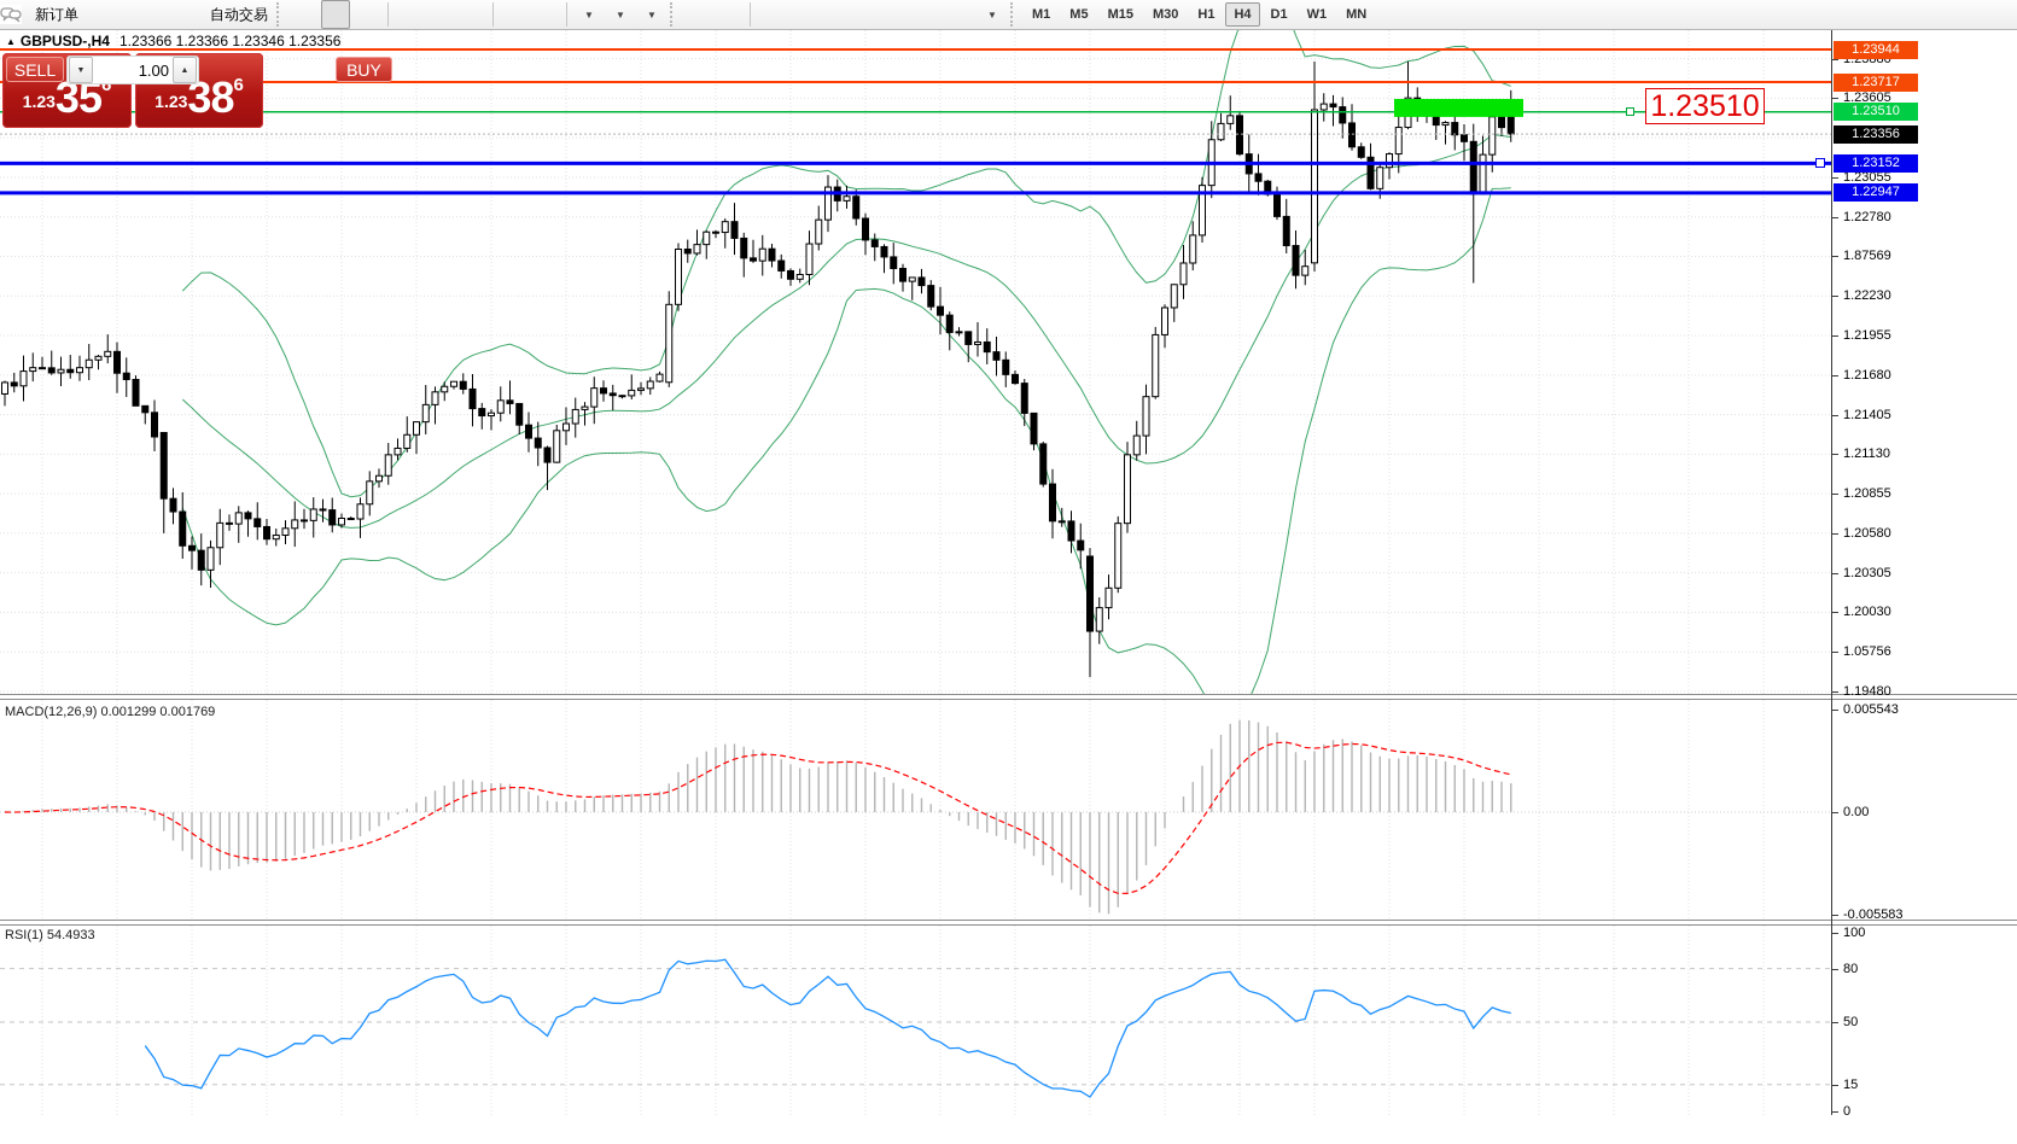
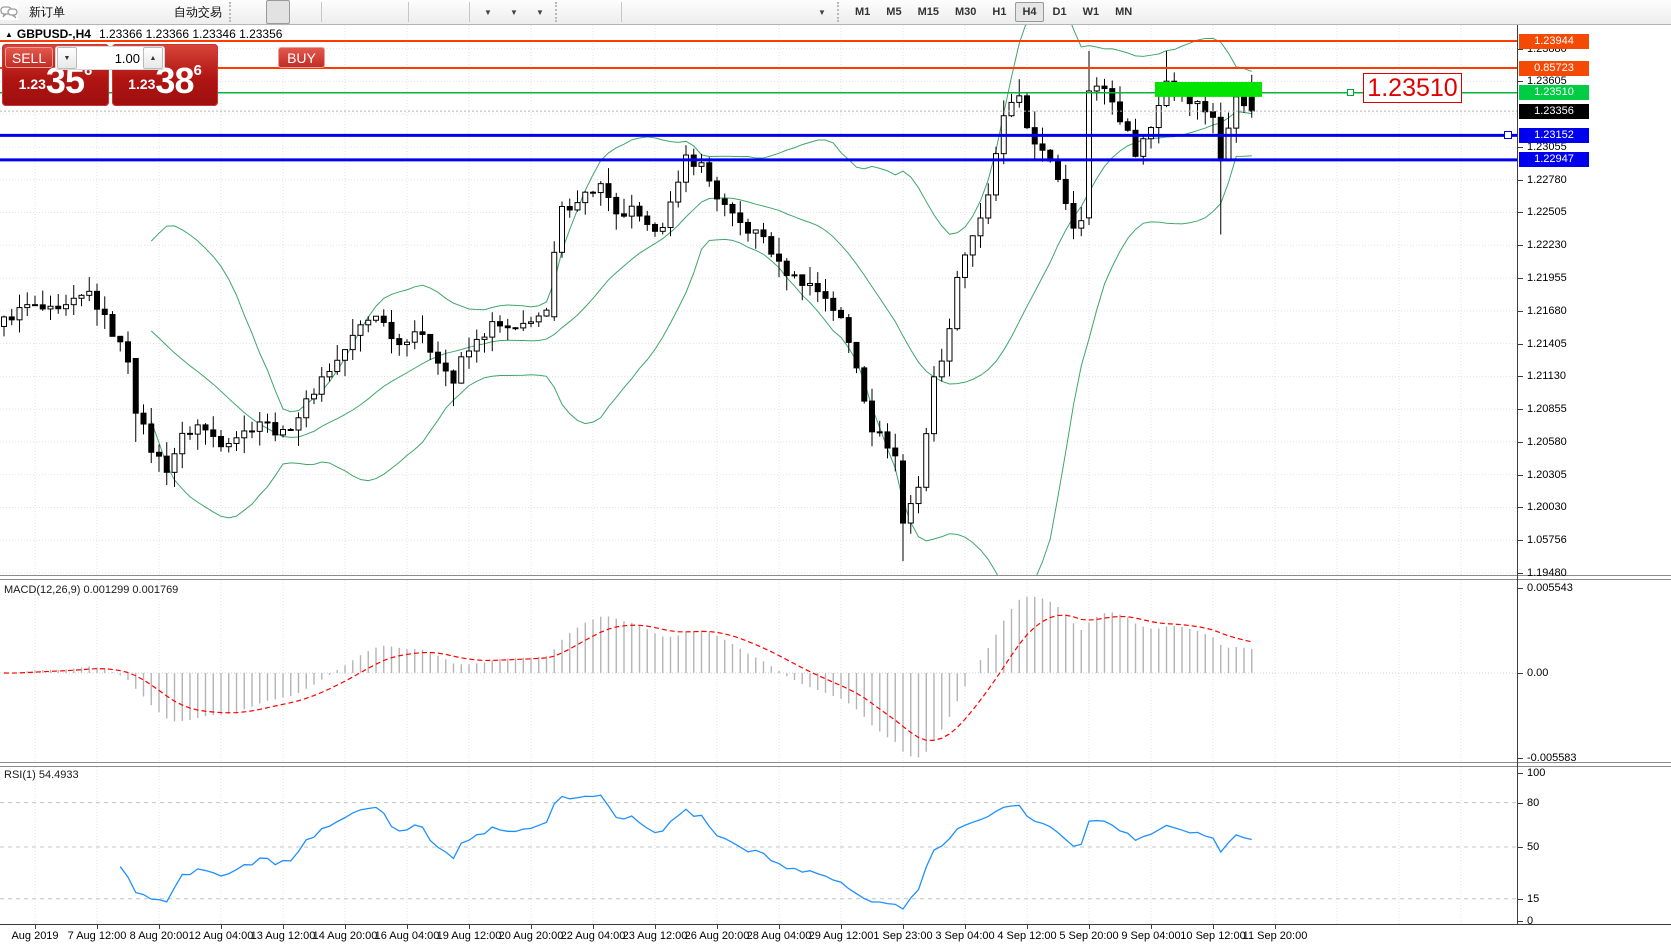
  新订单
  自动交易
  ▼
  ▼
  ▼
  ▼
  M1
  M5
  M15
  M30
  H1
  H4
  D1
  W1
  MN
  1.23880
  1.23605
  1.23055
  1.22780
- 1.87569
+ 1.22505
  1.22230
  1.21955
  1.21680
  1.21405
  1.21130
  1.20855
  1.20580
  1.20305
  1.20030
  1.05756
  1.19480
  0.005543
  0.00
  -0.005583
  100
  80
  50
  15
  0
  1.23944
- 1.23717
+ 0.85723
  1.23510
  1.23356
  1.23152
  1.22947
+ Aug 2019
+ 7 Aug 12:00
+ 8 Aug 20:00
+ 12 Aug 04:00
+ 13 Aug 12:00
+ 14 Aug 20:00
+ 16 Aug 04:00
+ 19 Aug 12:00
+ 20 Aug 20:00
+ 22 Aug 04:00
+ 23 Aug 12:00
+ 26 Aug 20:00
+ 28 Aug 04:00
+ 29 Aug 12:00
+ 1 Sep 23:00
+ 3 Sep 04:00
+ 4 Sep 12:00
+ 5 Sep 20:00
+ 9 Sep 04:00
+ 10 Sep 12:00
+ 11 Sep 20:00
  ▲ GBPUSD-,H4 1.23366 1.23366 1.23346 1.23356
  MACD(12,26,9) 0.001299 0.001769
  RSI(1) 54.4933
  SELL
  1.23356
  BUY
  1.23386
  1.00
  1.23510
